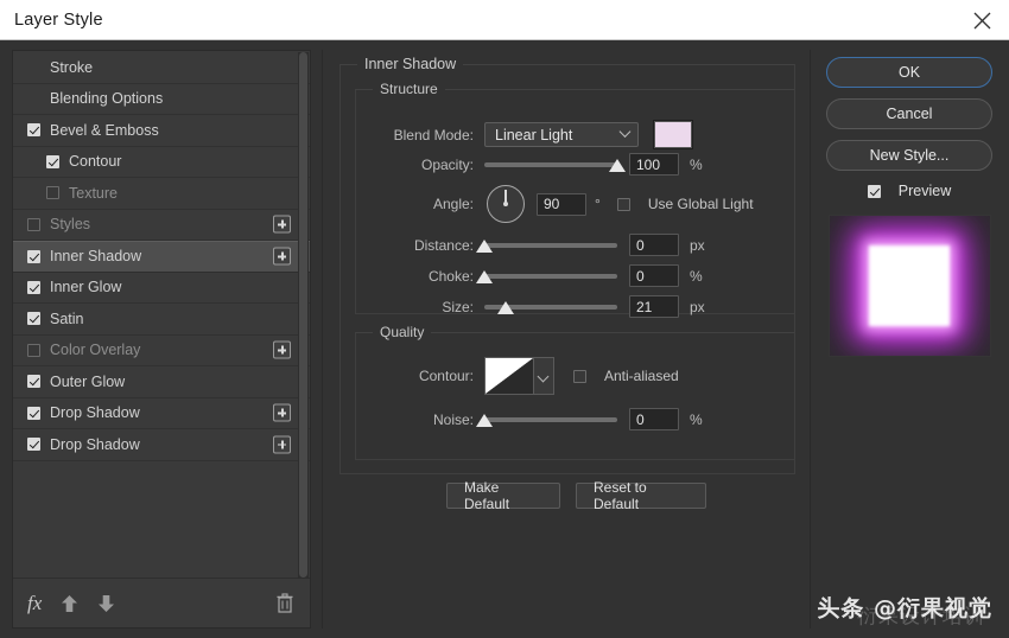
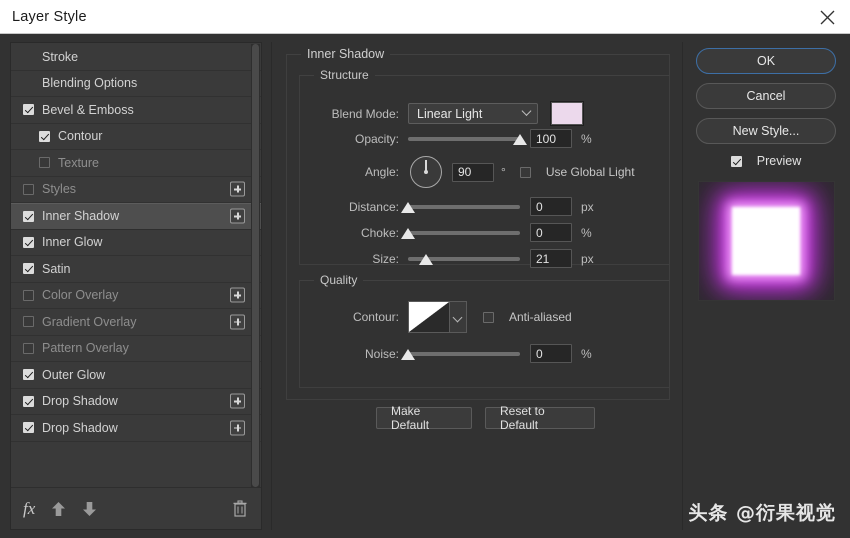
  Layer Style
  Stroke
  Blending Options
  Bevel & Emboss
  Contour
  Texture
  Styles
  Inner Shadow
  Inner Glow
  Satin
  Color Overlay
+ Gradient Overlay
+ Pattern Overlay
  Outer Glow
  Drop Shadow
  Drop Shadow
  fx
  Inner Shadow
  Structure
  Blend Mode:
  Linear Light
  Opacity:
  100
  %
  Angle:
  90
  °
  Use Global Light
  Distance:
  0
  px
  Choke:
  0
  %
  Size:
  21
  px
  Quality
  Contour:
  Anti-aliased
  Noise:
  0
  %
  Make Default
  Reset to Default
  OK
  Cancel
  New Style...
  Preview
- 衍果设计培训
  头条 @衍果视觉
